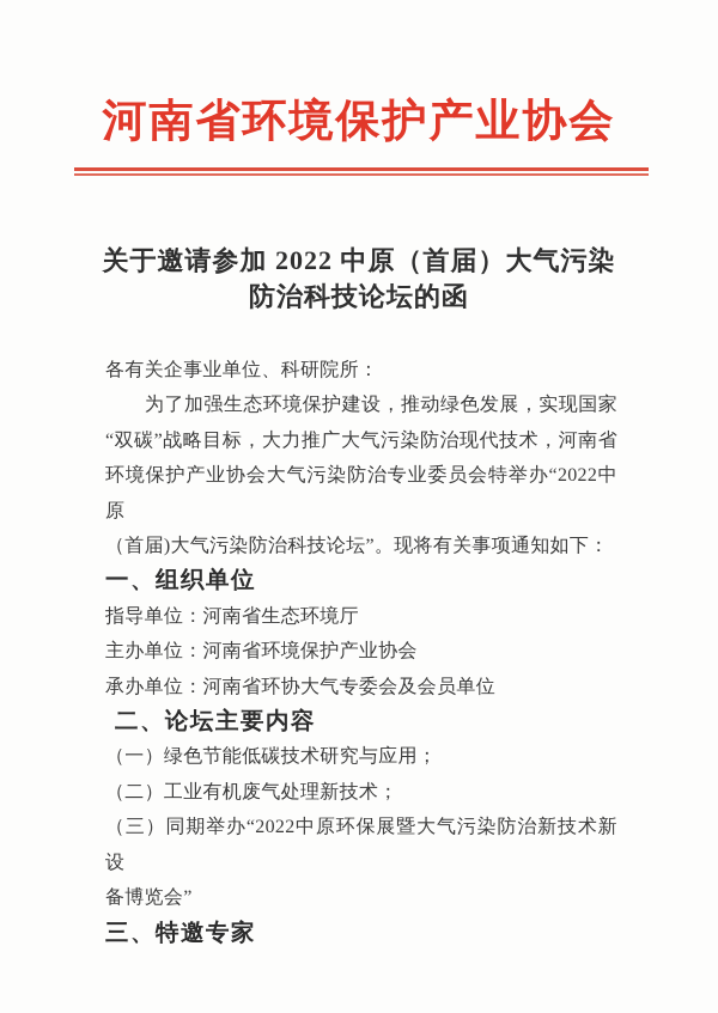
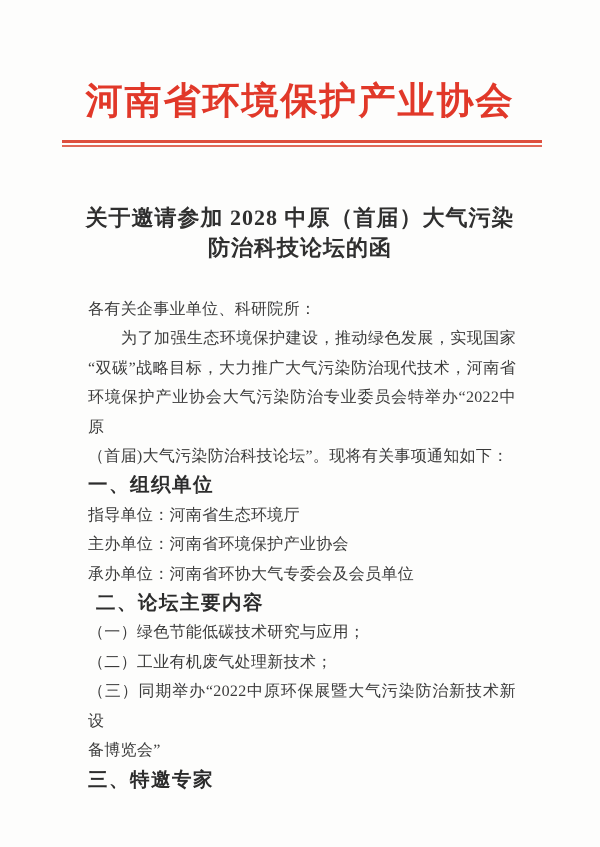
  河南省环境保护产业协会
- 关于邀请参加 2022 中原（首届）大气污染
+ 关于邀请参加 2028 中原（首届）大气污染
  防治科技论坛的函
  各有关企事业单位、科研院所：
  为了加强生态环境保护建设，推动绿色发展，实现国家
  “双碳”战略目标，大力推广大气污染防治现代技术，河南省
  环境保护产业协会大气污染防治专业委员会特举办“2022中原
  （首届)大气污染防治科技论坛”。现将有关事项通知如下：
  一、组织单位
  指导单位：河南省生态环境厅
  主办单位：河南省环境保护产业协会
  承办单位：河南省环协大气专委会及会员单位
  二、论坛主要内容
  （一）绿色节能低碳技术研究与应用；
  （二）工业有机废气处理新技术；
  （三）同期举办“2022中原环保展暨大气污染防治新技术新设
  备博览会”
  三、特邀专家
